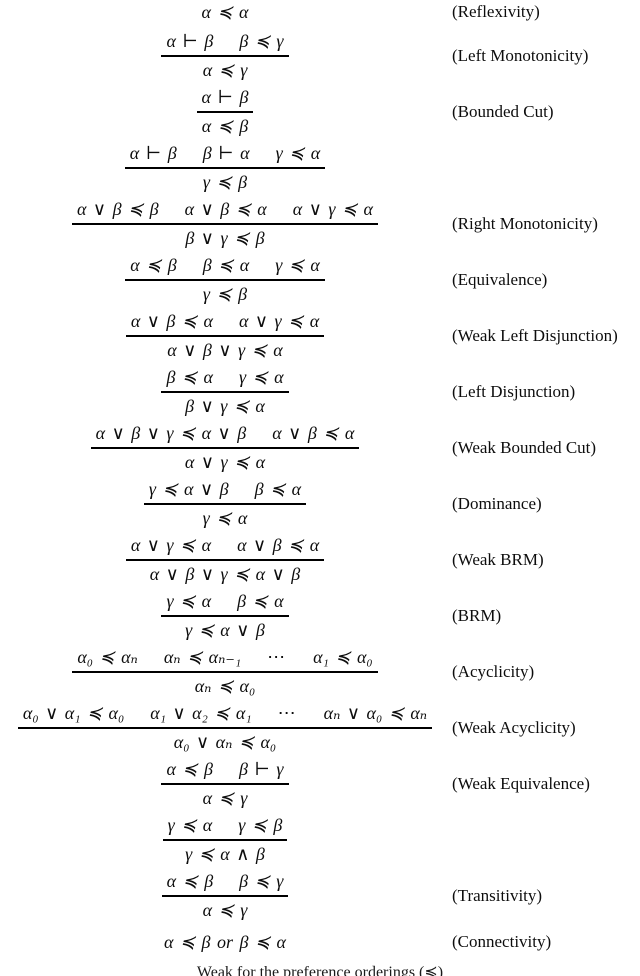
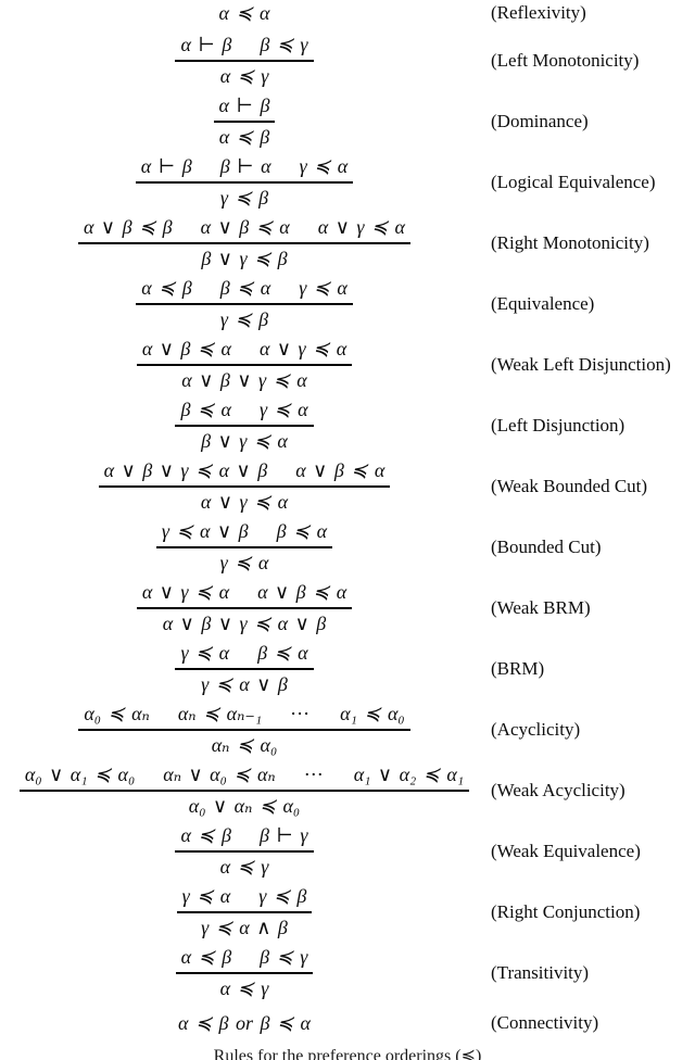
  α ≼ α
  (Reflexivity)
  α ⊢ β
  β ≼ γ
  α ≼ γ
  (Left Monotonicity)
  α ⊢ β
  α ≼ β
- (Bounded Cut)
+ (Dominance)
  α ⊢ β
  β ⊢ α
  γ ≼ α
  γ ≼ β
+ (Logical Equivalence)
  α ∨ β ≼ β
  α ∨ β ≼ α
  α ∨ γ ≼ α
  β ∨ γ ≼ β
  (Right Monotonicity)
  α ≼ β
  β ≼ α
  γ ≼ α
  γ ≼ β
  (Equivalence)
  α ∨ β ≼ α
  α ∨ γ ≼ α
  α ∨ β ∨ γ ≼ α
  (Weak Left Disjunction)
  β ≼ α
  γ ≼ α
  β ∨ γ ≼ α
  (Left Disjunction)
  α ∨ β ∨ γ ≼ α ∨ β
  α ∨ β ≼ α
  α ∨ γ ≼ α
  (Weak Bounded Cut)
  γ ≼ α ∨ β
  β ≼ α
  γ ≼ α
- (Dominance)
+ (Bounded Cut)
  α ∨ γ ≼ α
  α ∨ β ≼ α
  α ∨ β ∨ γ ≼ α ∨ β
  (Weak BRM)
  γ ≼ α
  β ≼ α
  γ ≼ α ∨ β
  (BRM)
  α₀ ≼ αₙ
  αₙ ≼ αₙ₋₁
  ⋯
  α₁ ≼ α₀
  αₙ ≼ α₀
  (Acyclicity)
  α₀ ∨ α₁ ≼ α₀
- α₁ ∨ α₂ ≼ α₁
+ αₙ ∨ α₀ ≼ αₙ
  ⋯
- αₙ ∨ α₀ ≼ αₙ
+ α₁ ∨ α₂ ≼ α₁
  α₀ ∨ αₙ ≼ α₀
  (Weak Acyclicity)
  α ≼ β
  β ⊢ γ
  α ≼ γ
  (Weak Equivalence)
  γ ≼ α
  γ ≼ β
  γ ≼ α ∧ β
+ (Right Conjunction)
  α ≼ β
  β ≼ γ
  α ≼ γ
  (Transitivity)
  α ≼ β or β ≼ α
  (Connectivity)
- Weak for the preference orderings (≼)
+ Rules for the preference orderings (≼)
